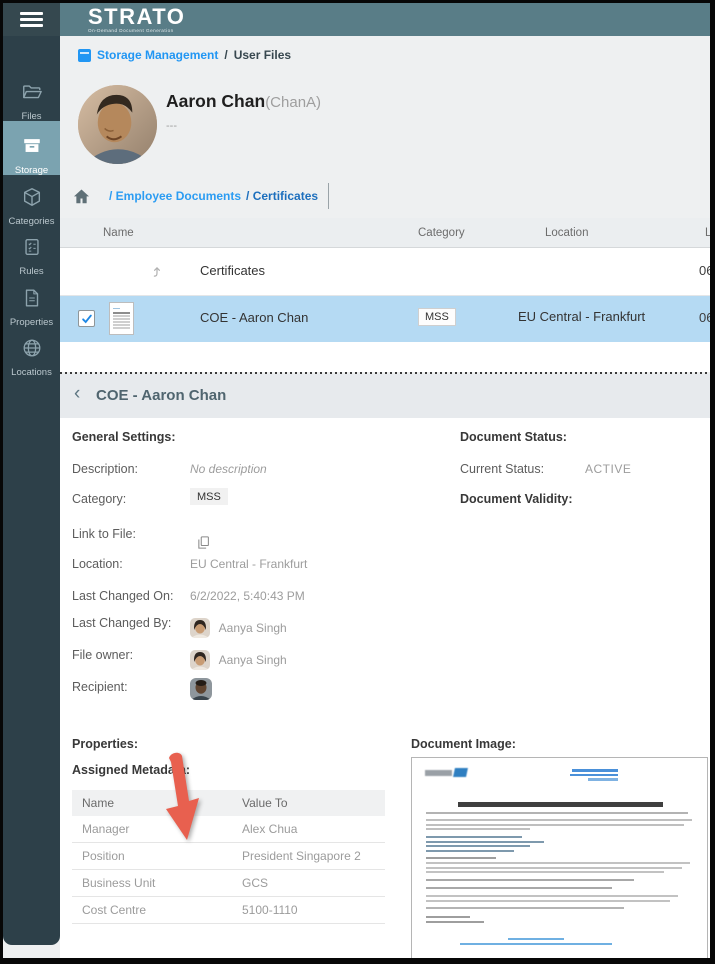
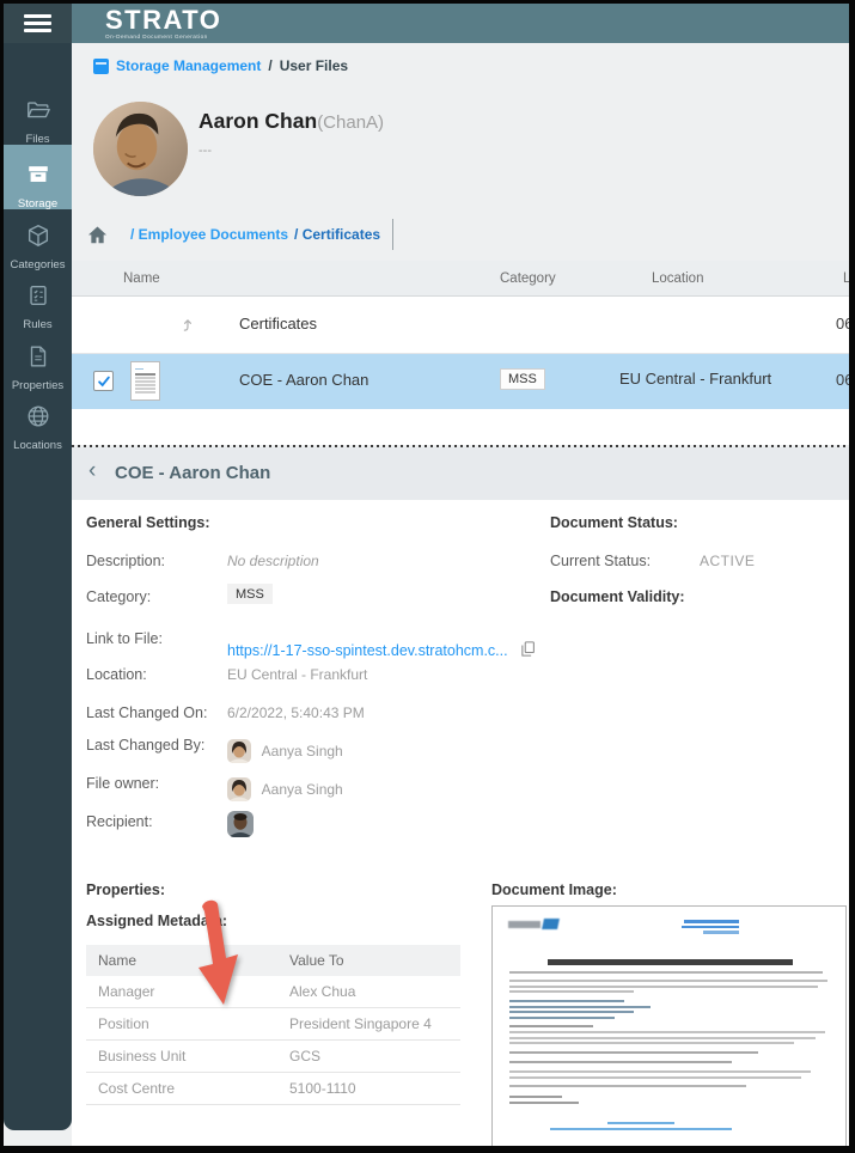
  STRATO
  Files
  Storage
  Categories
  Rules
  Properties
  Locations
  Storage Management
  /
  User Files
  Aaron Chan(ChanA)
  ---
  / Employee Documents
  / Certificates
  Name
  Category
  Location
  L
  Certificates
  06
  COE - Aaron Chan
  MSS
  EU Central - Frankfurt
  06
  ‹
  COE - Aaron Chan
  General Settings:
  Description:
  No description
  Category:
  MSS
  Link to File:
+ https://1-17-sso-spintest.dev.stratohcm.c...
  Location:
  EU Central - Frankfurt
  Last Changed On:
  6/2/2022, 5:40:43 PM
  Last Changed By:
  Aanya Singh
  File owner:
  Aanya Singh
  Recipient:
  Document Status:
  Current Status:
  ACTIVE
  Document Validity:
  Properties:
  Assigned Metada:
  Name
  Value To
  Manager
  Alex Chua
  Position
- President Singapore 2
+ President Singapore 4
  Business Unit
  GCS
  Cost Centre
  5100-1110
  Document Image:
